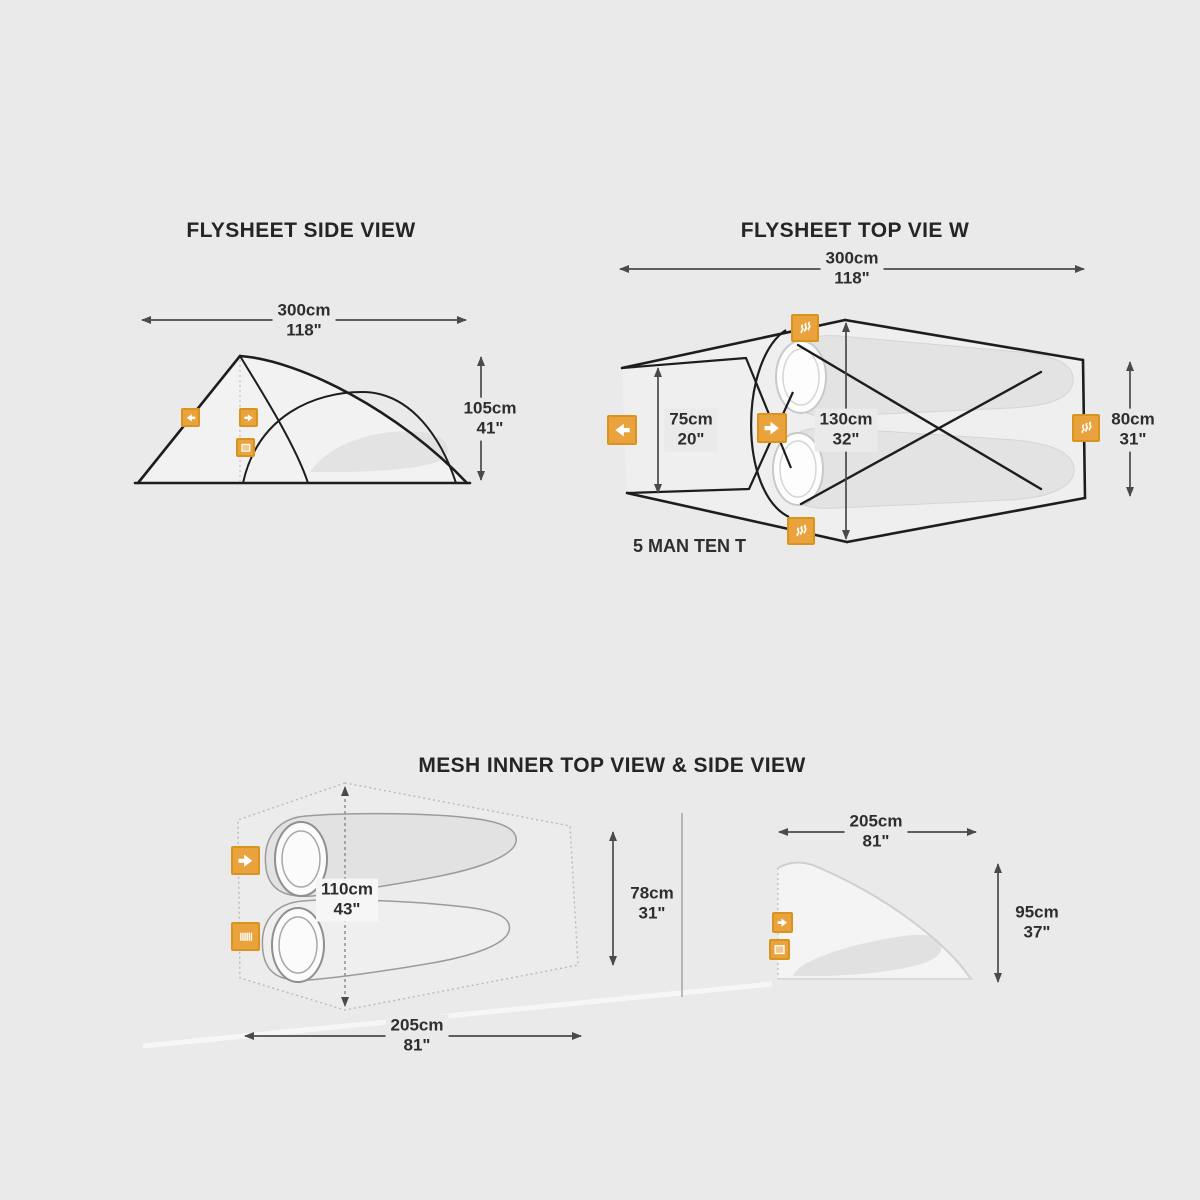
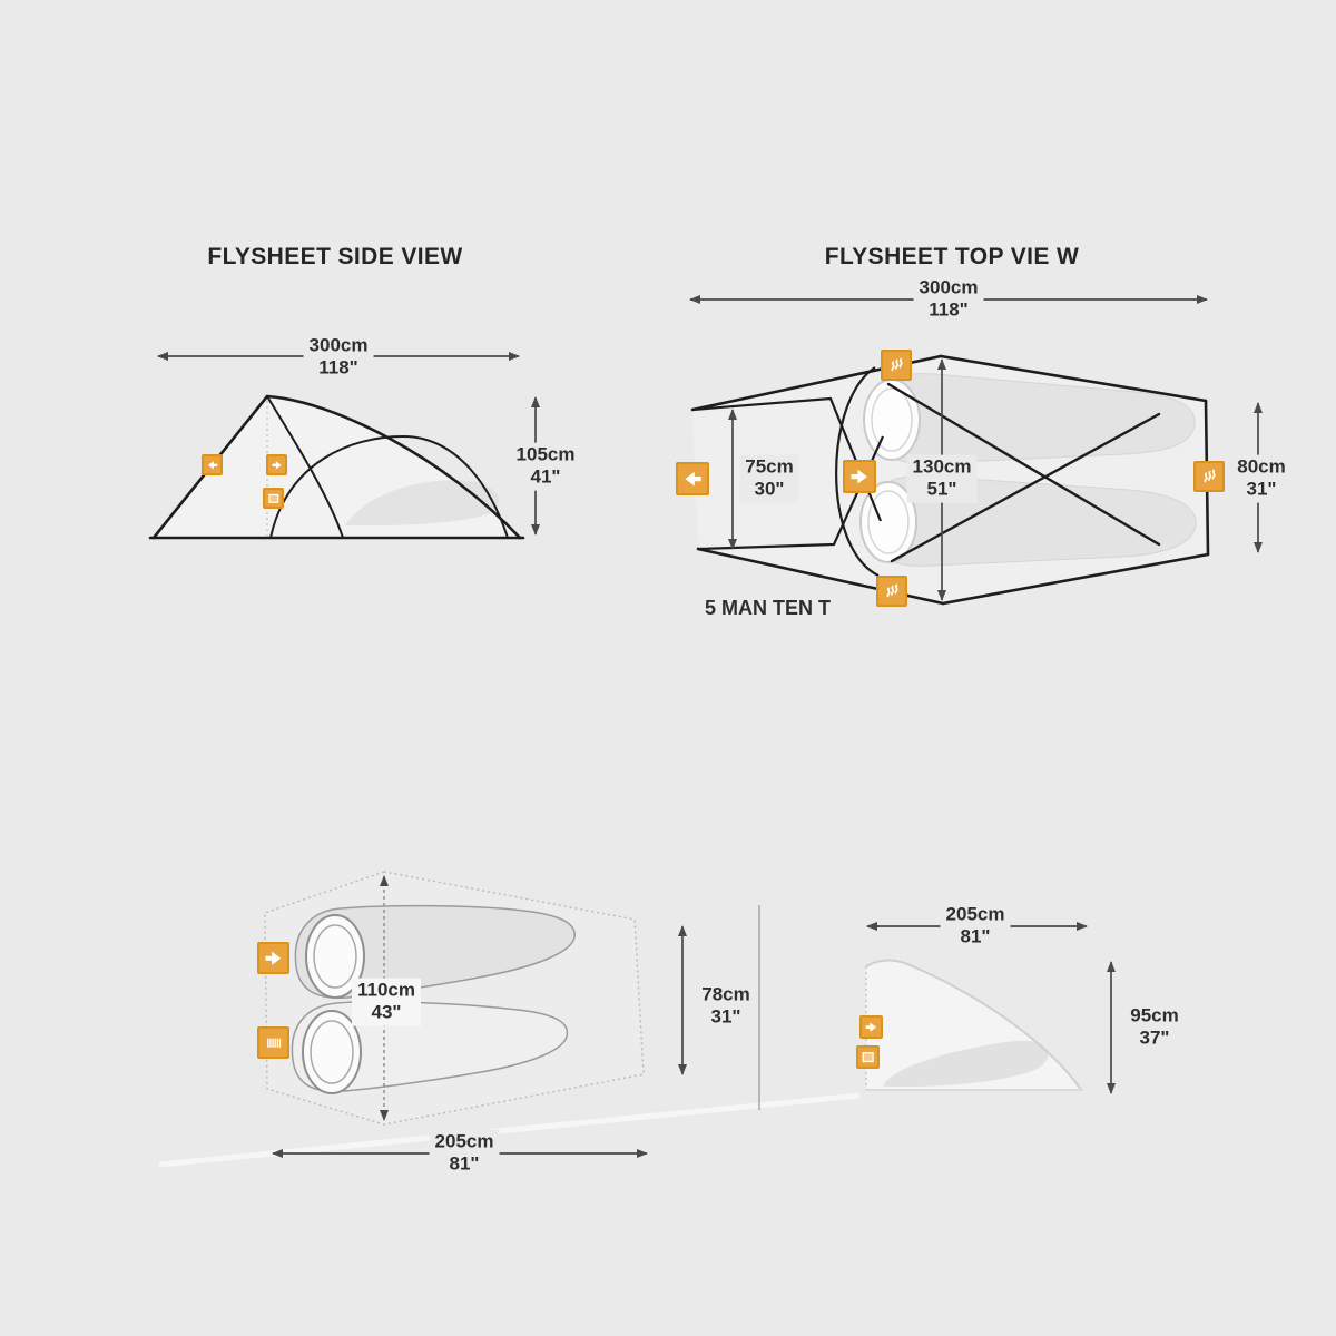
  FLYSHEET SIDE VIEW
  FLYSHEET TOP VIE W
- MESH INNER TOP VIEW & SIDE VIEW
  300cm
  118"
  105cm
  41"
  300cm
  118"
  75cm
- 20"
+ 30"
  130cm
- 32"
+ 51"
  80cm
  31"
  110cm
  43"
  78cm
  31"
  205cm
  81"
  205cm
  81"
  95cm
  37"
  5 MAN TEN T
